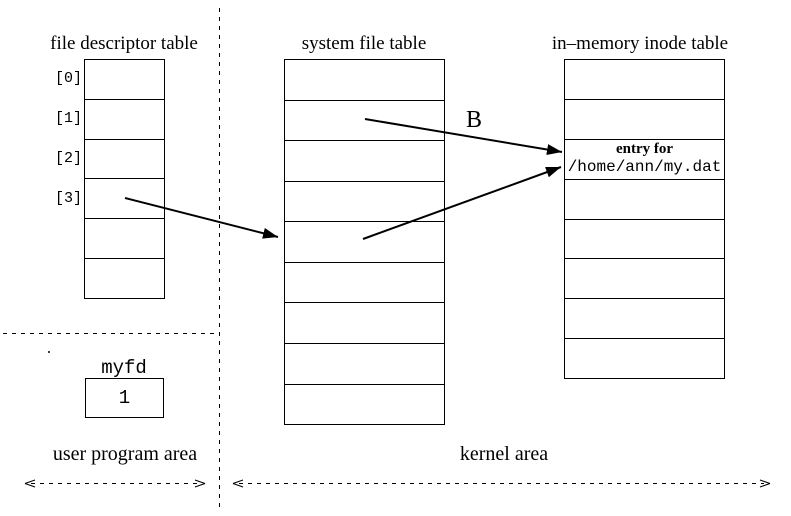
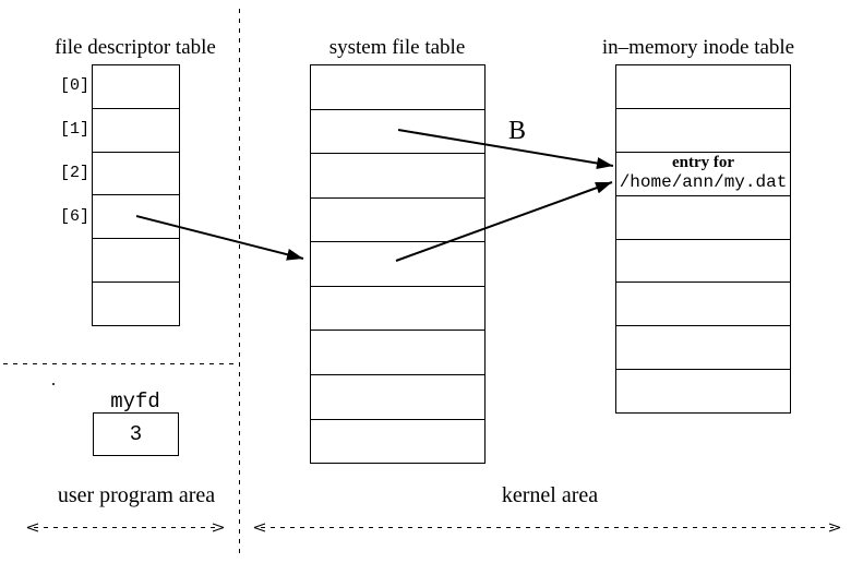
  file descriptor table
  system file table
  in–memory inode table
  [0]
  [1]
  [2]
- [3]
+ [6]
  entry for
  /home/ann/my.dat
  B
  myfd
- 1
+ 3
  user program area
  kernel area
